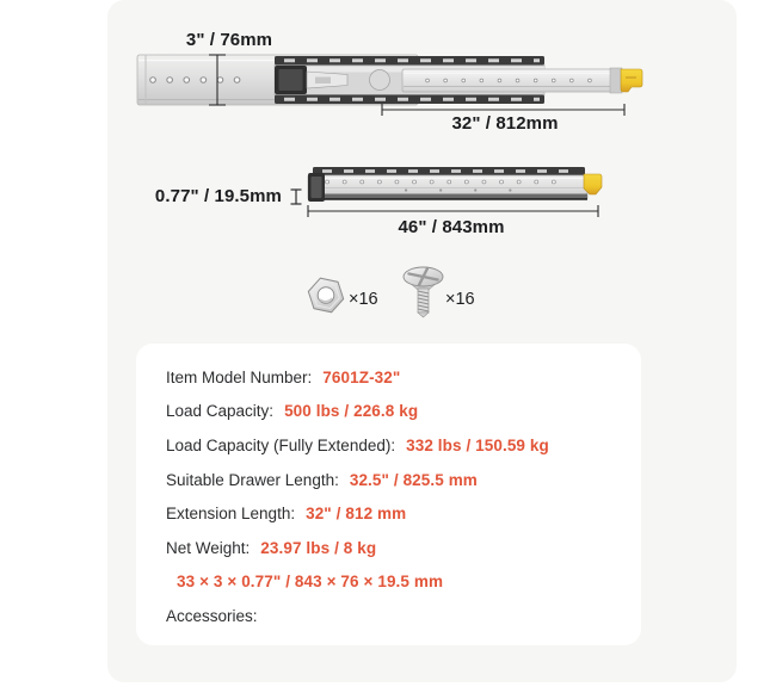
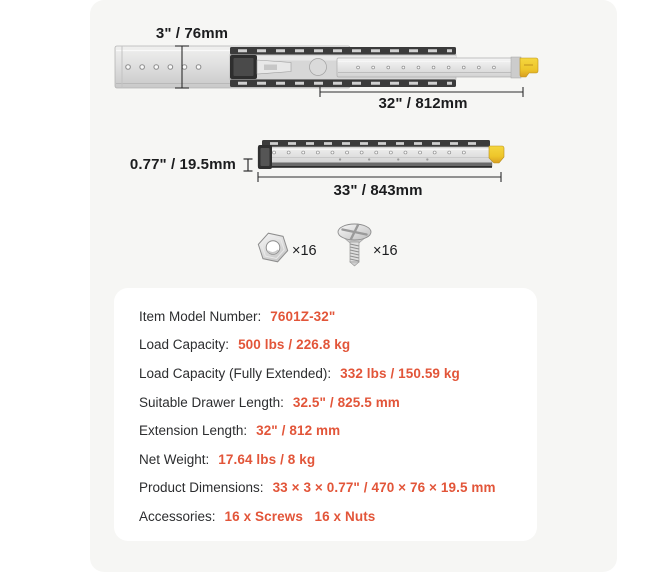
  3" / 76mm
  32" / 812mm
  0.77" / 19.5mm
- 46" / 843mm
+ 33" / 843mm
  ×16
  ×16
  Item Model Number:
  7601Z-32"
  Load Capacity:
  500 lbs / 226.8 kg
  Load Capacity (Fully Extended):
  332 lbs / 150.59 kg
  Suitable Drawer Length:
  32.5" / 825.5 mm
  Extension Length:
  32" / 812 mm
  Net Weight:
- 23.97 lbs / 8 kg
+ 17.64 lbs / 8 kg
+ Product Dimensions:
- 33 × 3 × 0.77" / 843 × 76 × 19.5 mm
+ 33 × 3 × 0.77" / 470 × 76 × 19.5 mm
  Accessories:
+ 16 x Screws 16 x Nuts
